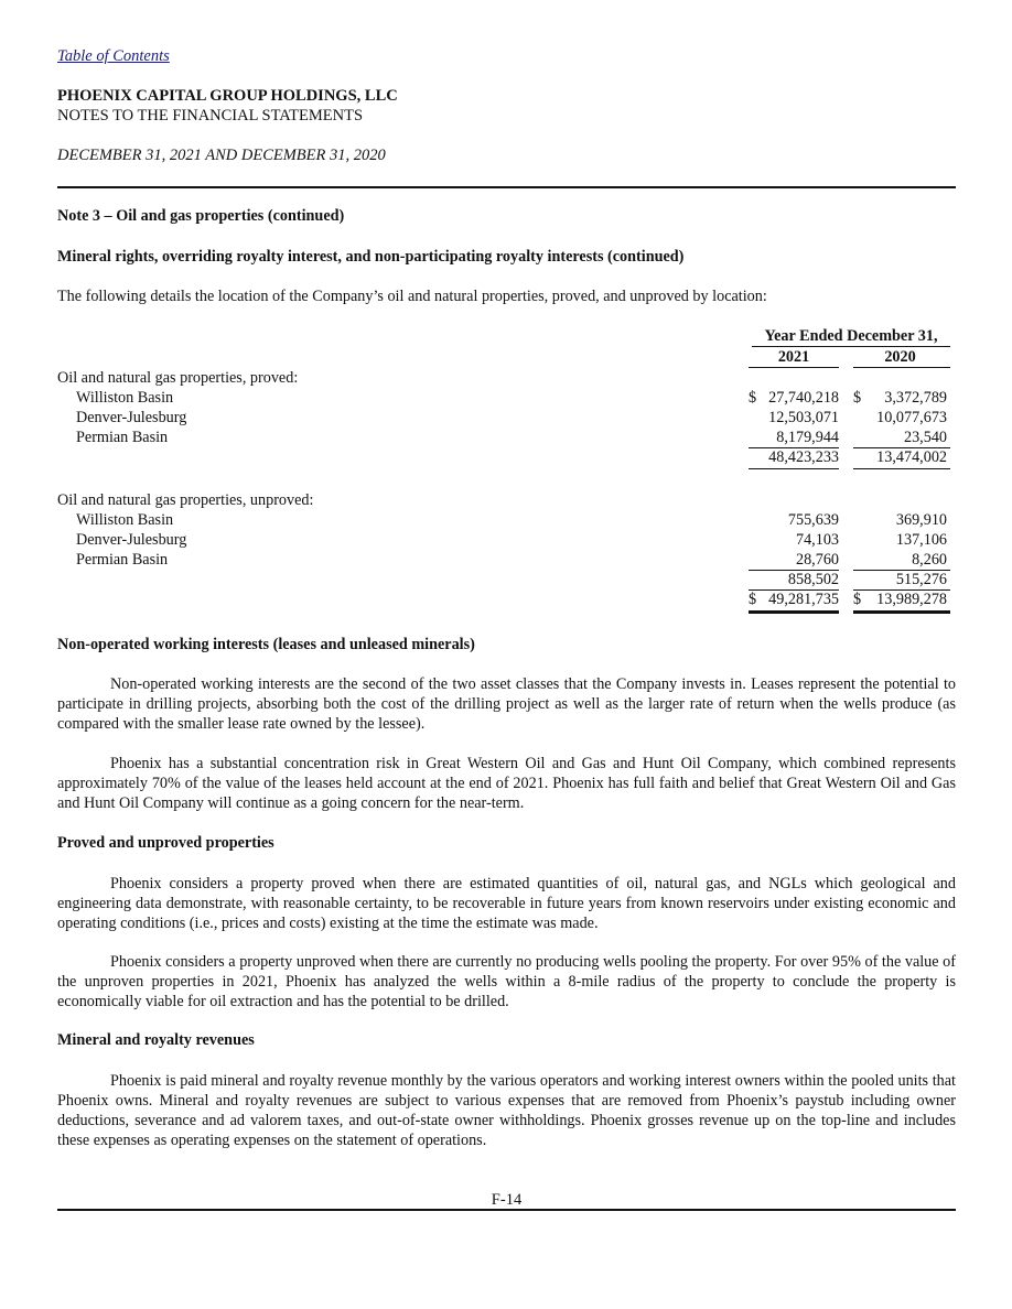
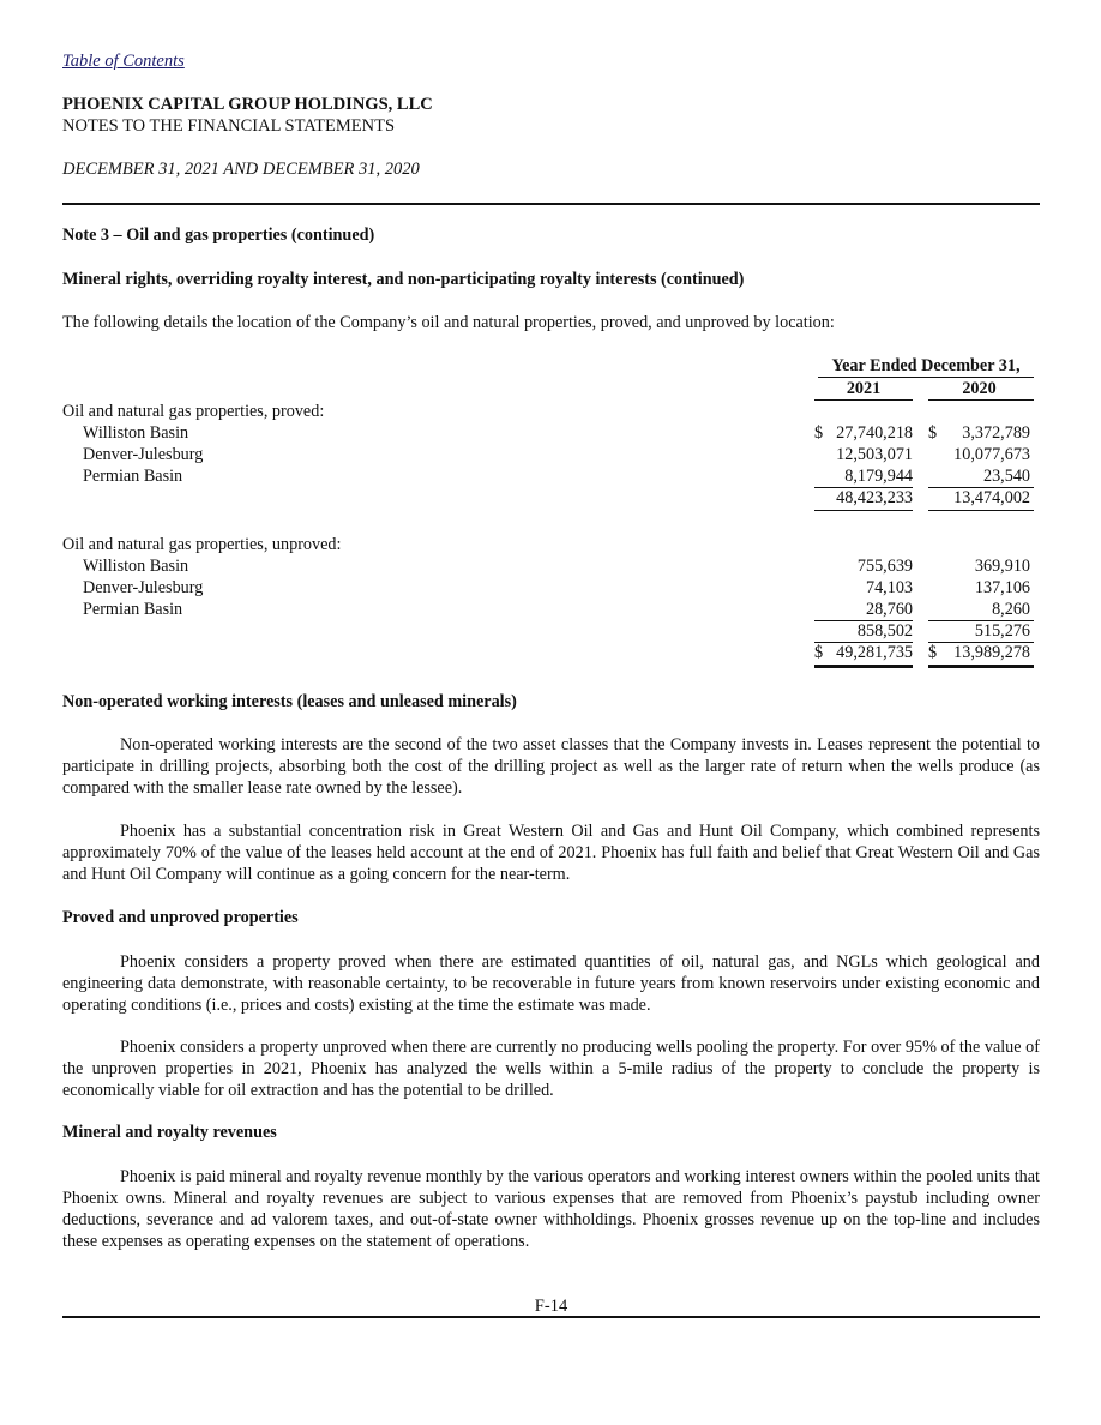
  Table of Contents
  PHOENIX CAPITAL GROUP HOLDINGS, LLC
  NOTES TO THE FINANCIAL STATEMENTS
  DECEMBER 31, 2021 AND DECEMBER 31, 2020
  Note 3 – Oil and gas properties (continued)
  Mineral rights, overriding royalty interest, and non-participating royalty interests (continued)
  The following details the location of the Company’s oil and natural properties, proved, and unproved by location:
  Year Ended December 31,
  2021
  2020
  Oil and natural gas properties, proved:
  Williston Basin
  $
  27,740,218
  $
  3,372,789
  Denver-Julesburg
  12,503,071
  10,077,673
  Permian Basin
  8,179,944
  23,540
  48,423,233
  13,474,002
  Oil and natural gas properties, unproved:
  Williston Basin
  755,639
  369,910
  Denver-Julesburg
  74,103
  137,106
  Permian Basin
  28,760
  8,260
  858,502
  515,276
  $
  49,281,735
  $
  13,989,278
  Non-operated working interests (leases and unleased minerals)
  Non-operated working interests are the second of the two asset classes that the Company invests in. Leases represent the potential to participate in drilling projects, absorbing both the cost of the drilling project as well as the larger rate of return when the wells produce (as compared with the smaller lease rate owned by the lessee).
  Phoenix has a substantial concentration risk in Great Western Oil and Gas and Hunt Oil Company, which combined represents approximately 70% of the value of the leases held account at the end of 2021. Phoenix has full faith and belief that Great Western Oil and Gas and Hunt Oil Company will continue as a going concern for the near-term.
  Proved and unproved properties
  Phoenix considers a property proved when there are estimated quantities of oil, natural gas, and NGLs which geological and engineering data demonstrate, with reasonable certainty, to be recoverable in future years from known reservoirs under existing economic and operating conditions (i.e., prices and costs) existing at the time the estimate was made.
- Phoenix considers a property unproved when there are currently no producing wells pooling the property. For over 95% of the value of the unproven properties in 2021, Phoenix has analyzed the wells within a 8-mile radius of the property to conclude the property is economically viable for oil extraction and has the potential to be drilled.
+ Phoenix considers a property unproved when there are currently no producing wells pooling the property. For over 95% of the value of the unproven properties in 2021, Phoenix has analyzed the wells within a 5-mile radius of the property to conclude the property is economically viable for oil extraction and has the potential to be drilled.
  Mineral and royalty revenues
  Phoenix is paid mineral and royalty revenue monthly by the various operators and working interest owners within the pooled units that Phoenix owns. Mineral and royalty revenues are subject to various expenses that are removed from Phoenix’s paystub including owner deductions, severance and ad valorem taxes, and out-of-state owner withholdings. Phoenix grosses revenue up on the top-line and includes these expenses as operating expenses on the statement of operations.
  F-14
